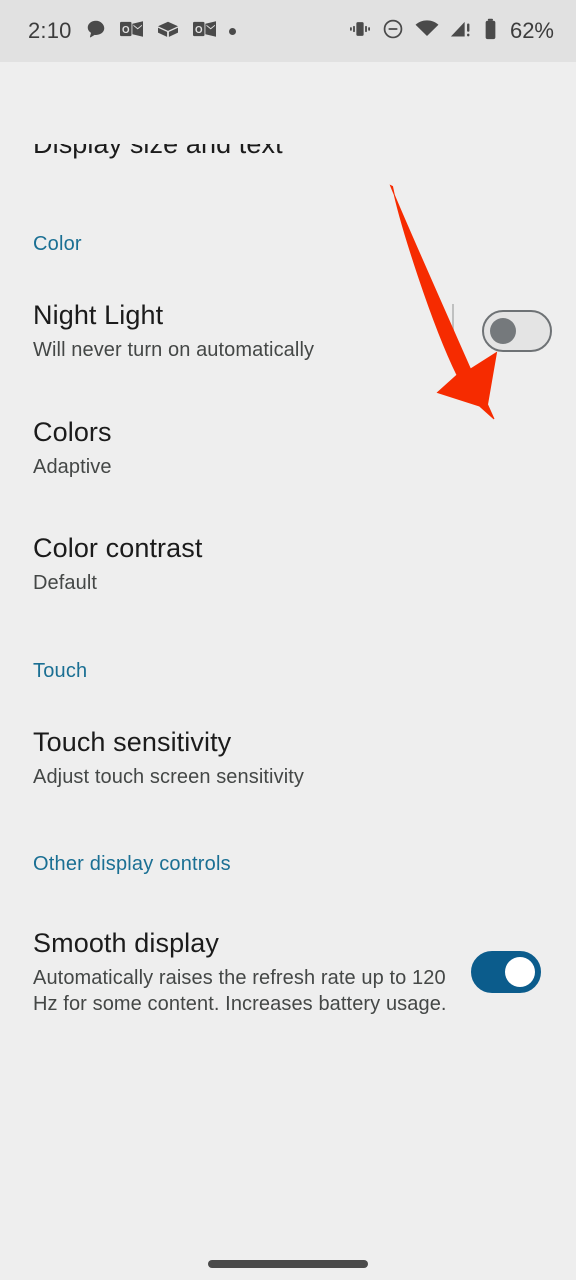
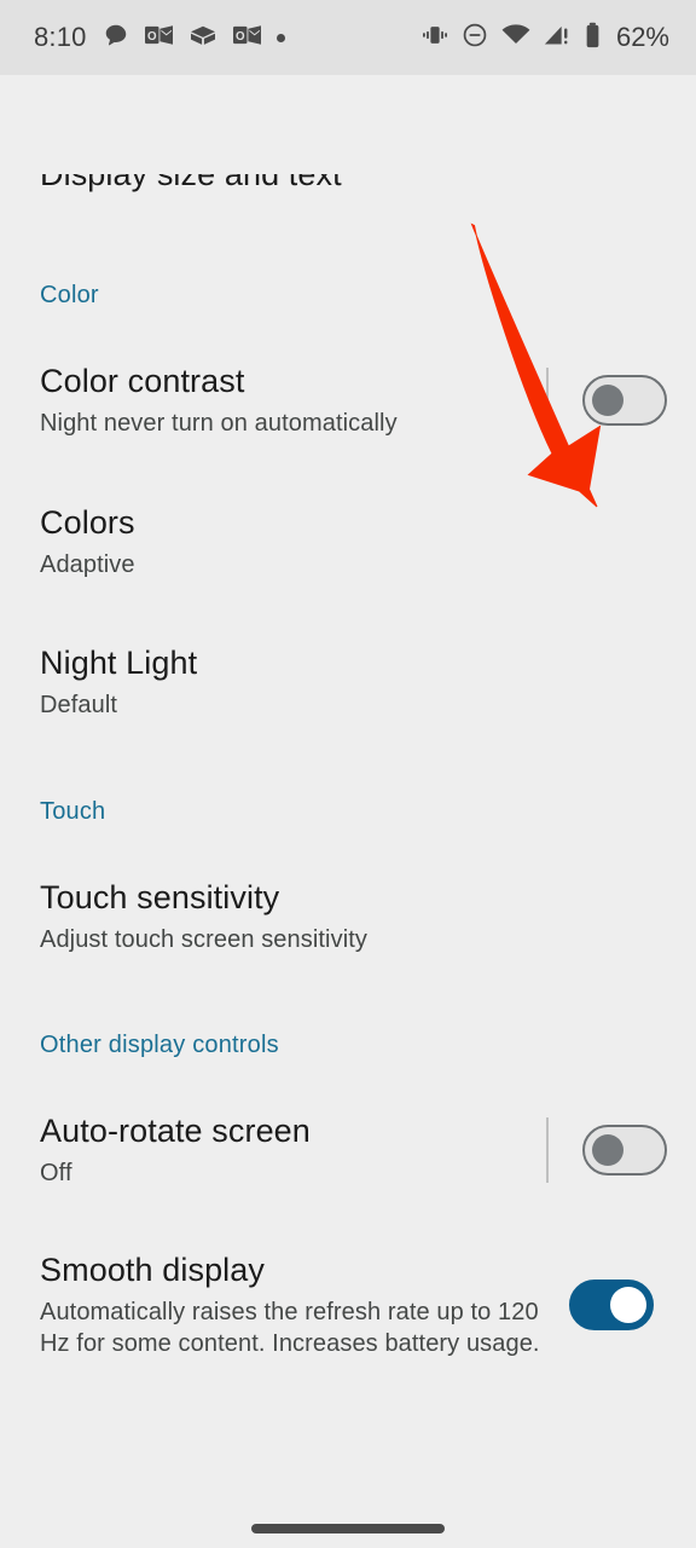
- 2:10
+ 8:10
  O
  O
  62%
  Display size and text
  Color
- Night Light
+ Color contrast
- Will never turn on automatically
+ Night never turn on automatically
  Colors
  Adaptive
- Color contrast
+ Night Light
  Default
  Touch
  Touch sensitivity
  Adjust touch screen sensitivity
  Other display controls
+ Auto-rotate screen
+ Off
  Smooth display
  Automatically raises the refresh rate up to 120 Hz for some content. Increases battery usage.
